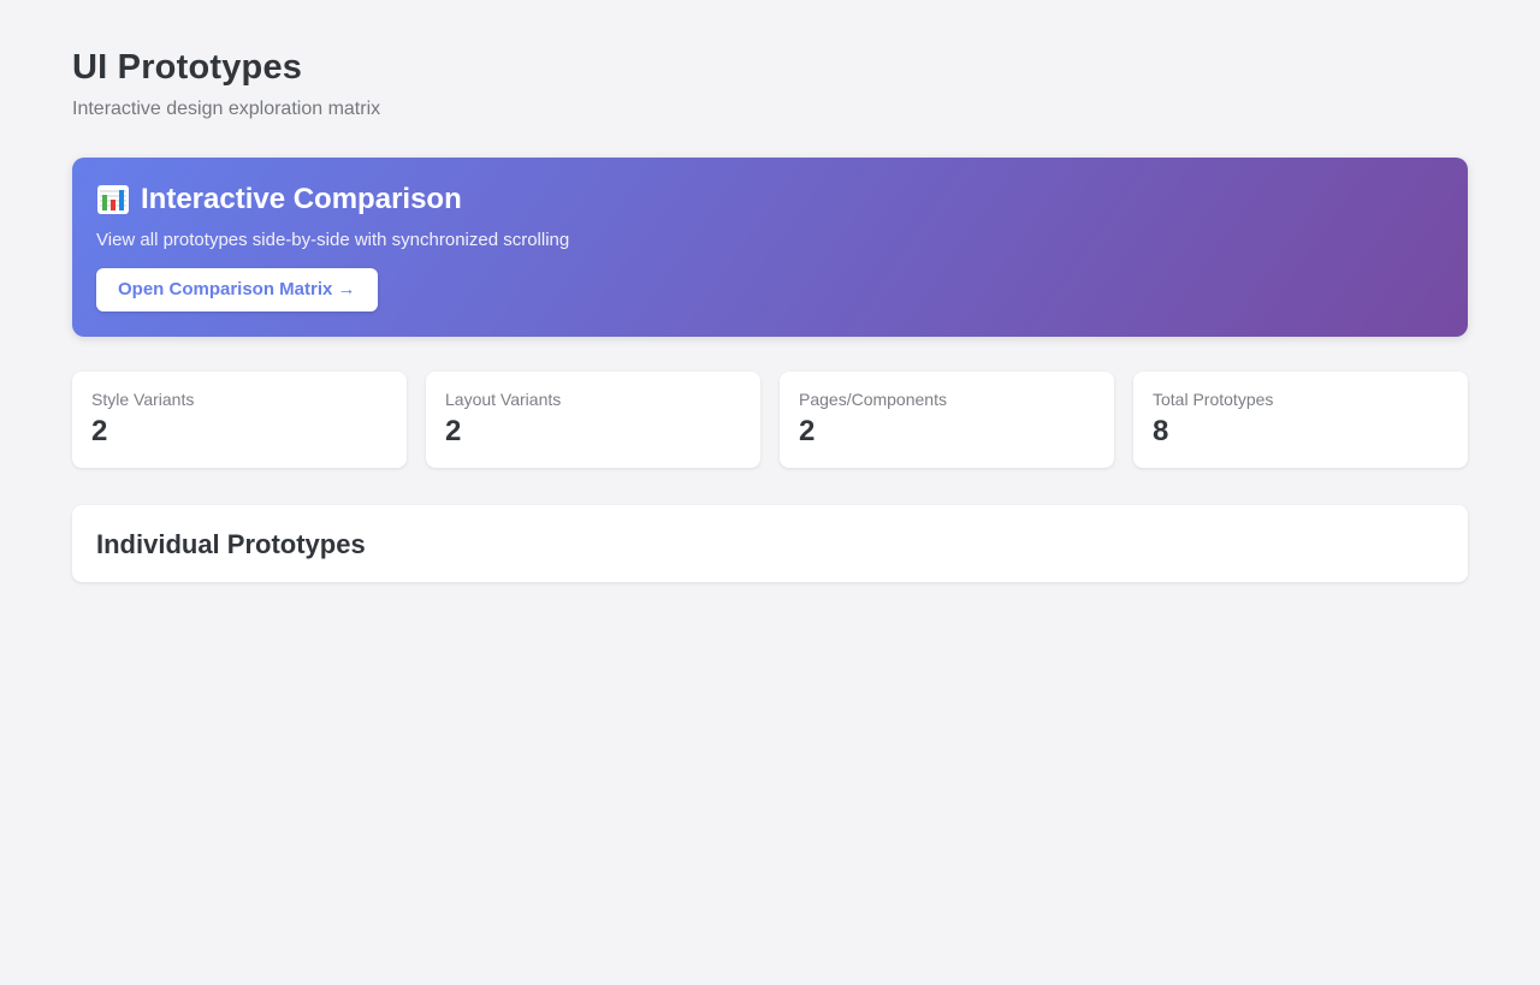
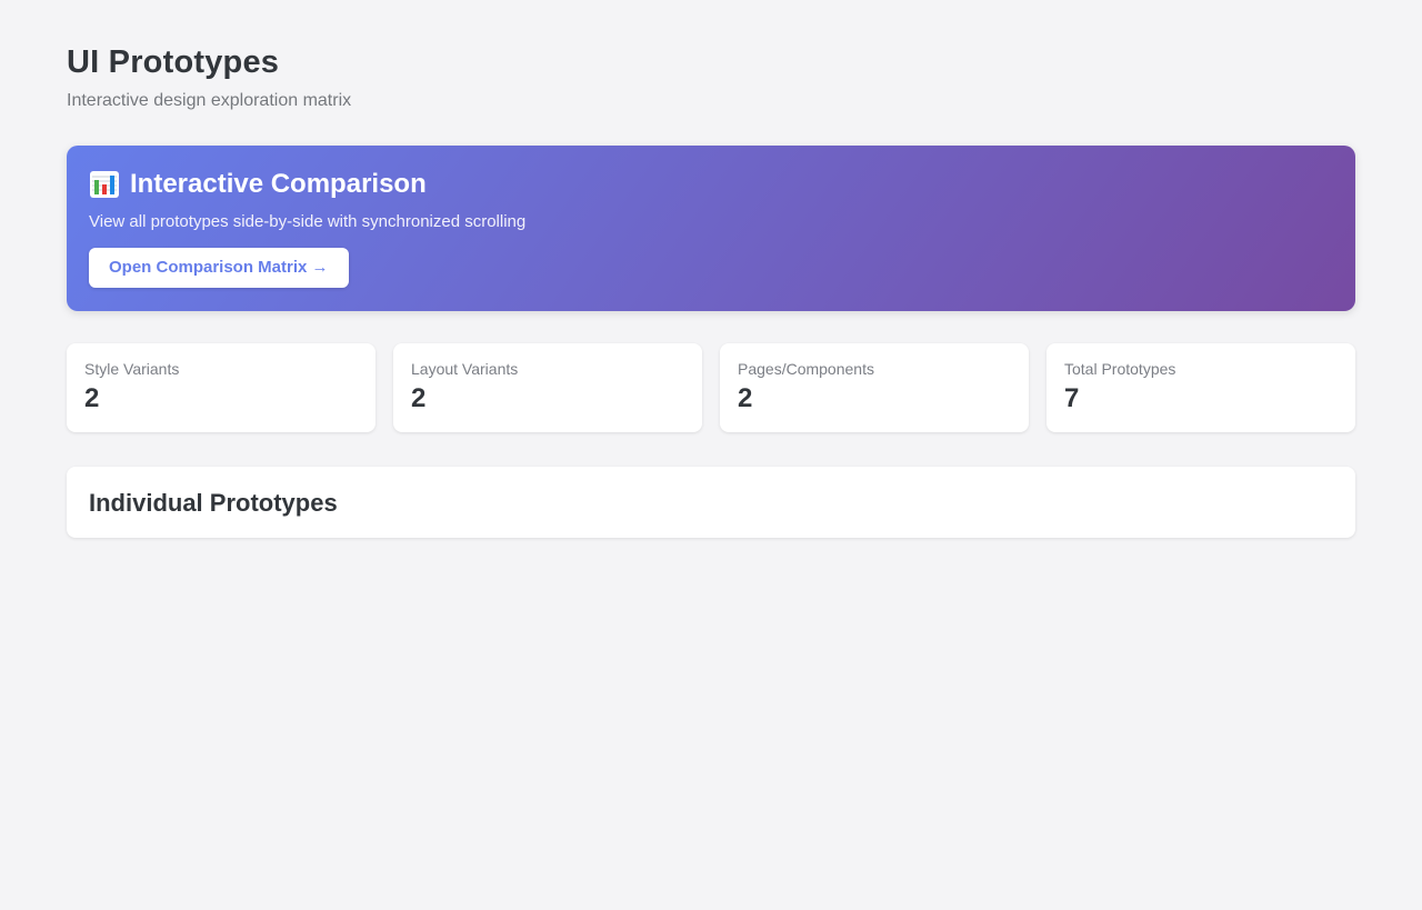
  UI Prototypes
  Interactive design exploration matrix
  Interactive Comparison
  View all prototypes side-by-side with synchronized scrolling
  Open Comparison Matrix →
  Style Variants
  2
  Layout Variants
  2
  Pages/Components
  2
  Total Prototypes
- 8
+ 7
  Individual Prototypes
